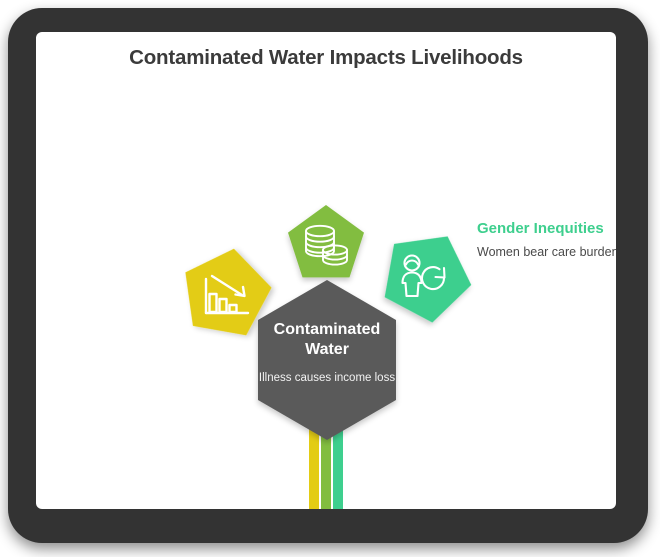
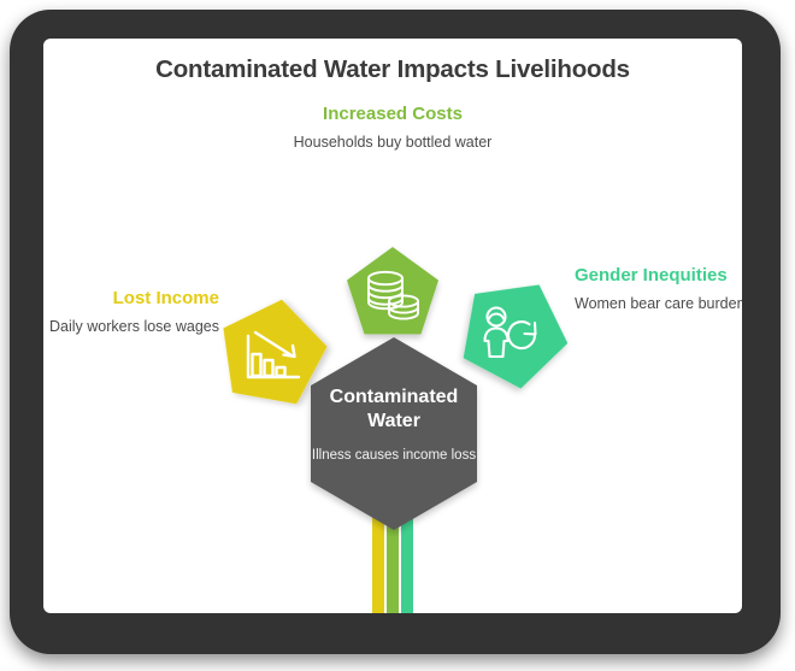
  Contaminated Water Impacts Livelihoods
  Contaminated Water
  Illness causes income loss
+ Increased Costs
+ Households buy bottled water
+ Lost Income
+ Daily workers lose wages
  Gender Inequities
  Women bear care burden
